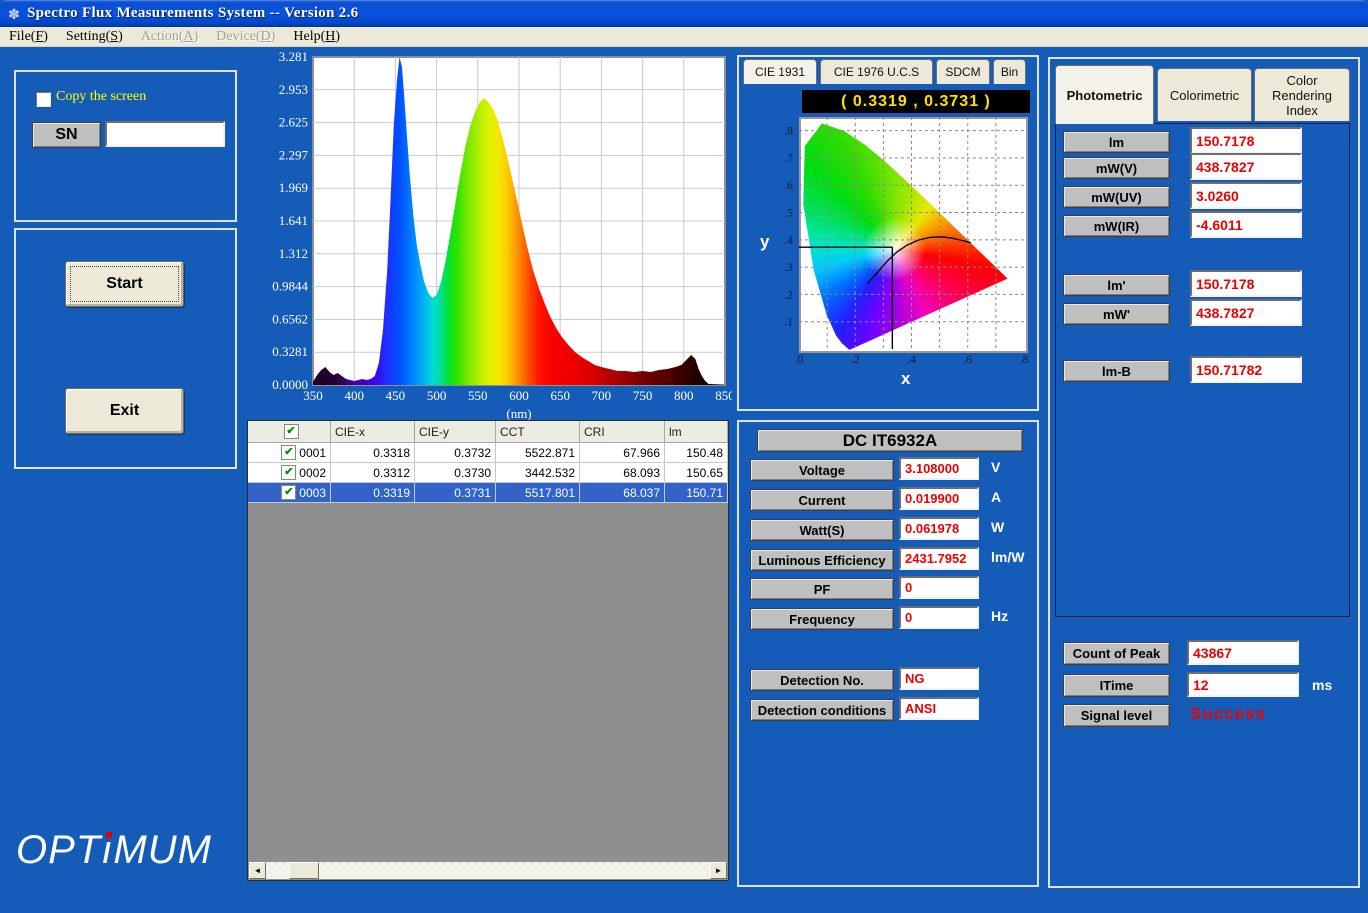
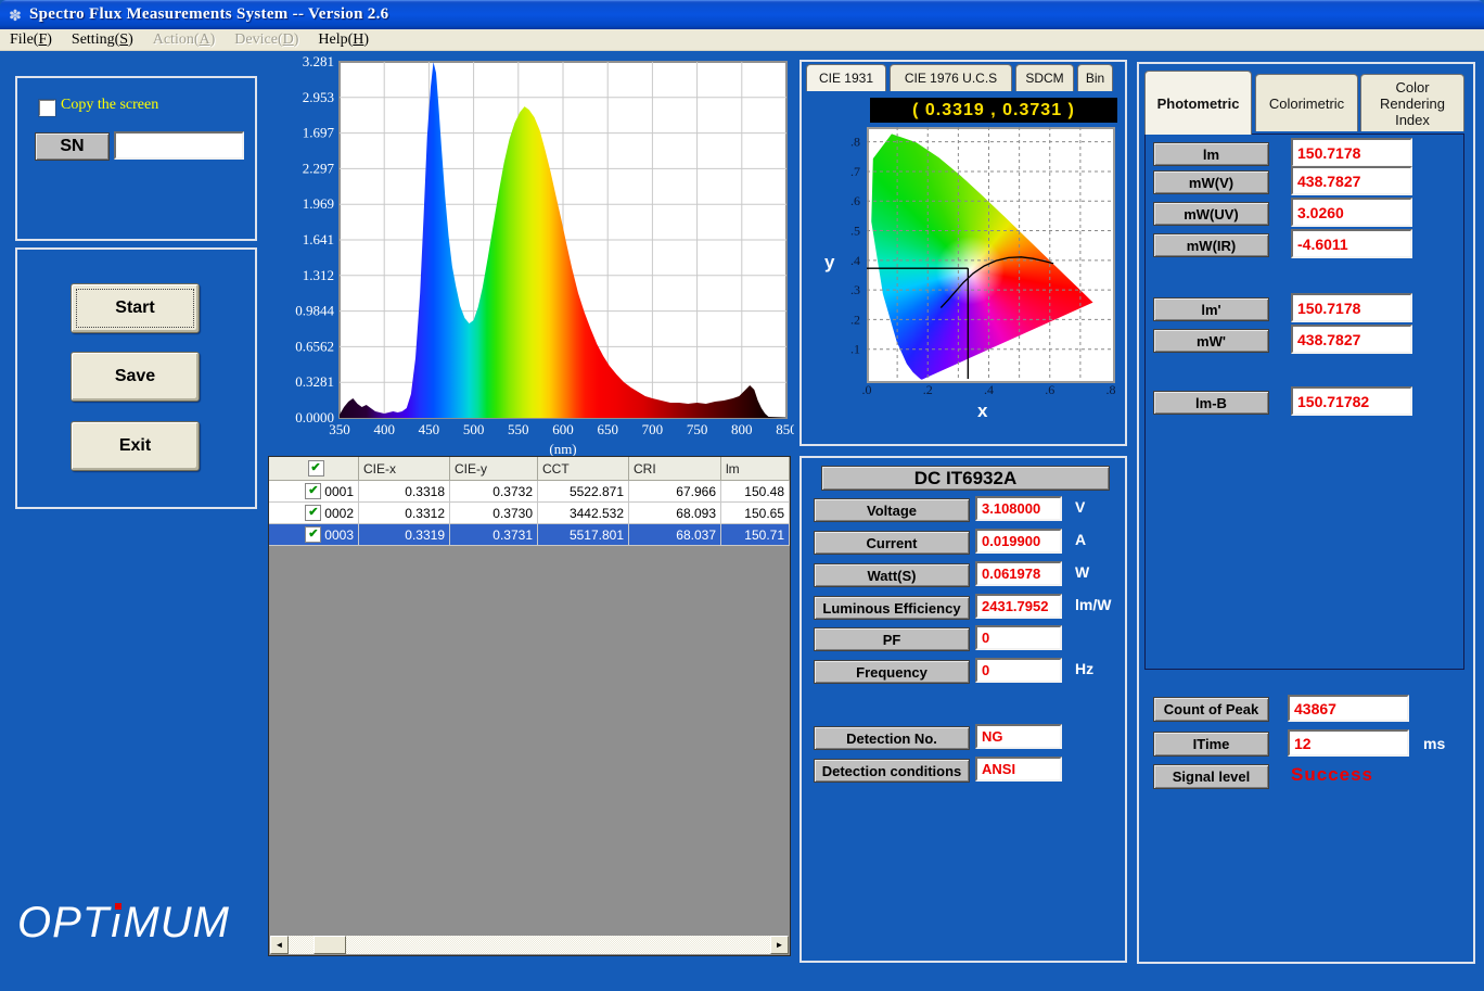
  ✽
  Spectro Flux Measurements System -- Version 2.6
  File(F)
  Setting(S)
  Action(A)
  Device(D)
  Help(H)
  Copy the screen
  SN
  Start
+ Save
  Exit
  OPTıMUM
  3.281
  2.953
- 2.625
+ 1.697
  2.297
  1.969
  1.641
  1.312
  0.9844
  0.6562
  0.3281
  0.0000
  350
  400
  450
  500
  550
  600
  650
  700
  750
  800
  850
  (nm)
  ◄
  ►
  ✔
  CIE-x
  CIE-y
  CCT
  CRI
  lm
  ✔
  0001
  0.3318
  0.3732
  5522.871
  67.966
  150.48
  ✔
  0002
  0.3312
  0.3730
  3442.532
  68.093
  150.65
  ✔
  0003
  0.3319
  0.3731
  5517.801
  68.037
  150.71
  CIE 1931
  CIE 1976 U.C.S
  SDCM
  Bin
  ( 0.3319 , 0.3731 )
  .8
  .7
  .6
  .5
  .4
  .3
  .2
  .1
  .0
  .2
  .4
  .6
  .8
  y
  x
  DC IT6932A
  Voltage
  3.108000
  V
  Current
  0.019900
  A
  Watt(S)
  0.061978
  W
  Luminous Efficiency
  2431.7952
  lm/W
  PF
  0
  Frequency
  0
  Hz
  Detection No.
  NG
  Detection conditions
  ANSI
  Photometric
  Colorimetric
  Color Rendering Index
  lm
  150.7178
  mW(V)
  438.7827
  mW(UV)
  3.0260
  mW(IR)
  -4.6011
  lm'
  150.7178
  mW'
  438.7827
  lm-B
  150.71782
  Count of Peak
  43867
  ITime
  12
  ms
  Signal level
  Success
